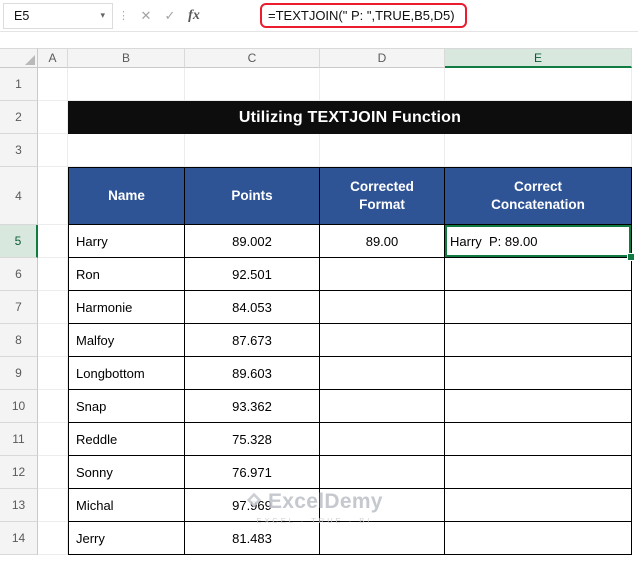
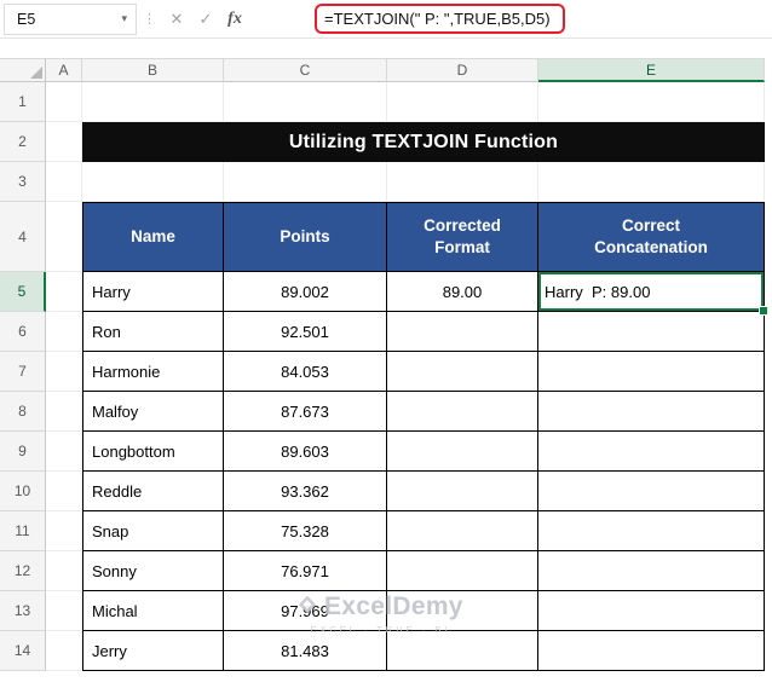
  E5
  ▾
  ⋮
  ✕
  ✓
  fx
  =TEXTJOIN(" P: ",TRUE,B5,D5)
  A
  B
  C
  D
  E
  1
  2
  Utilizing TEXTJOIN Function
  3
  4
  Name
  Points
  Corrected
  Format
  Correct
  Concatenation
  5
  Harry
  89.002
  89.00
  Harry P: 89.00
  6
  Ron
  92.501
  7
  Harmonie
  84.053
  8
  Malfoy
  87.673
  9
  Longbottom
  89.603
  10
- Snap
+ Reddle
  93.362
  11
- Reddle
+ Snap
  75.328
  12
  Sonny
  76.971
  13
  Michal
  97.69
  14
  Jerry
  81.483
  ExcelDemy
  EXCEL · TRUE · BI
